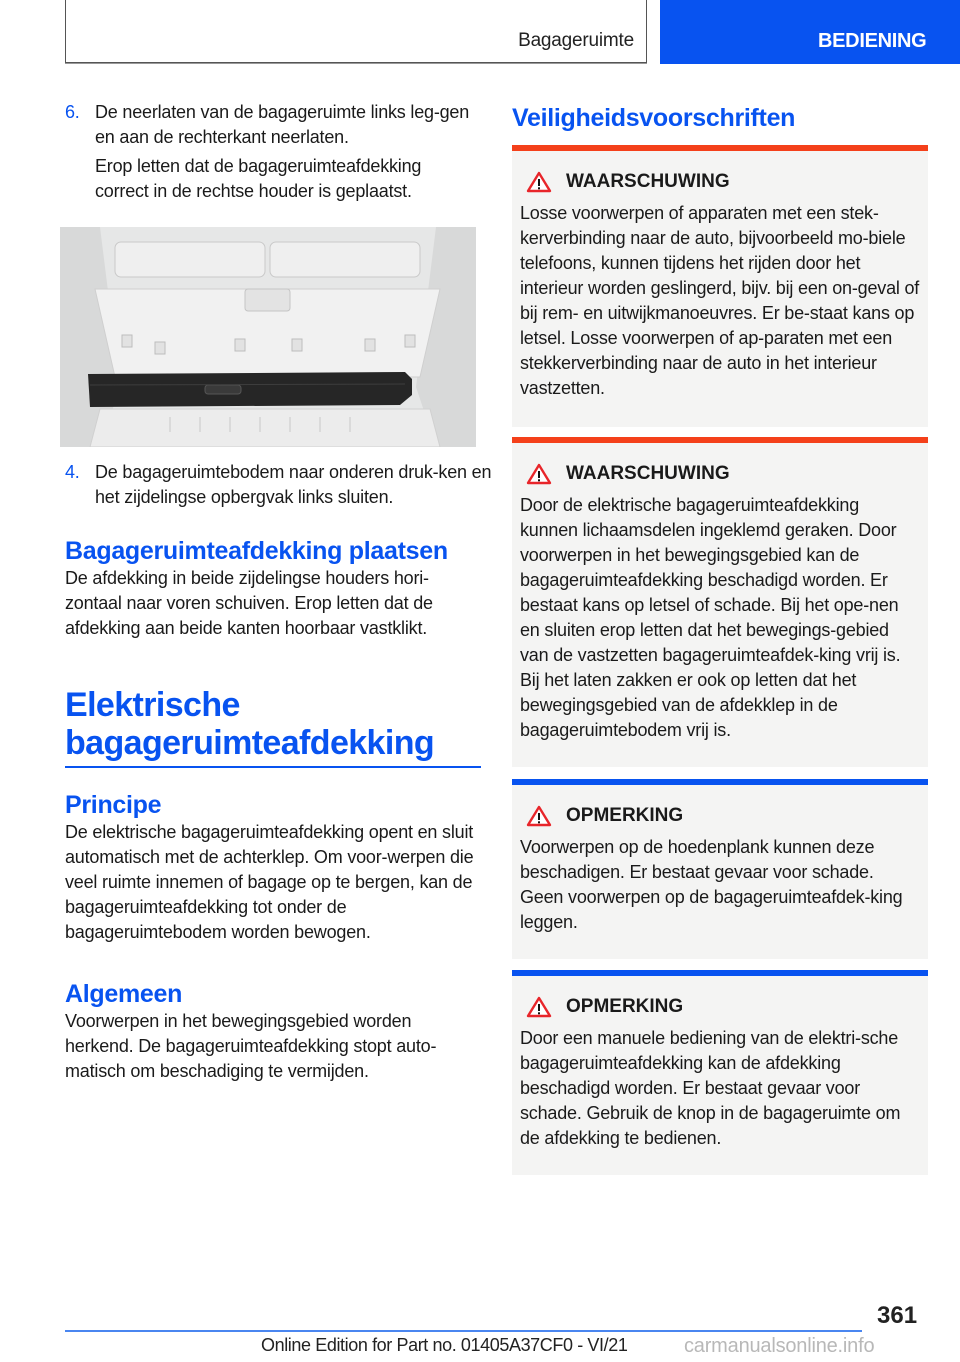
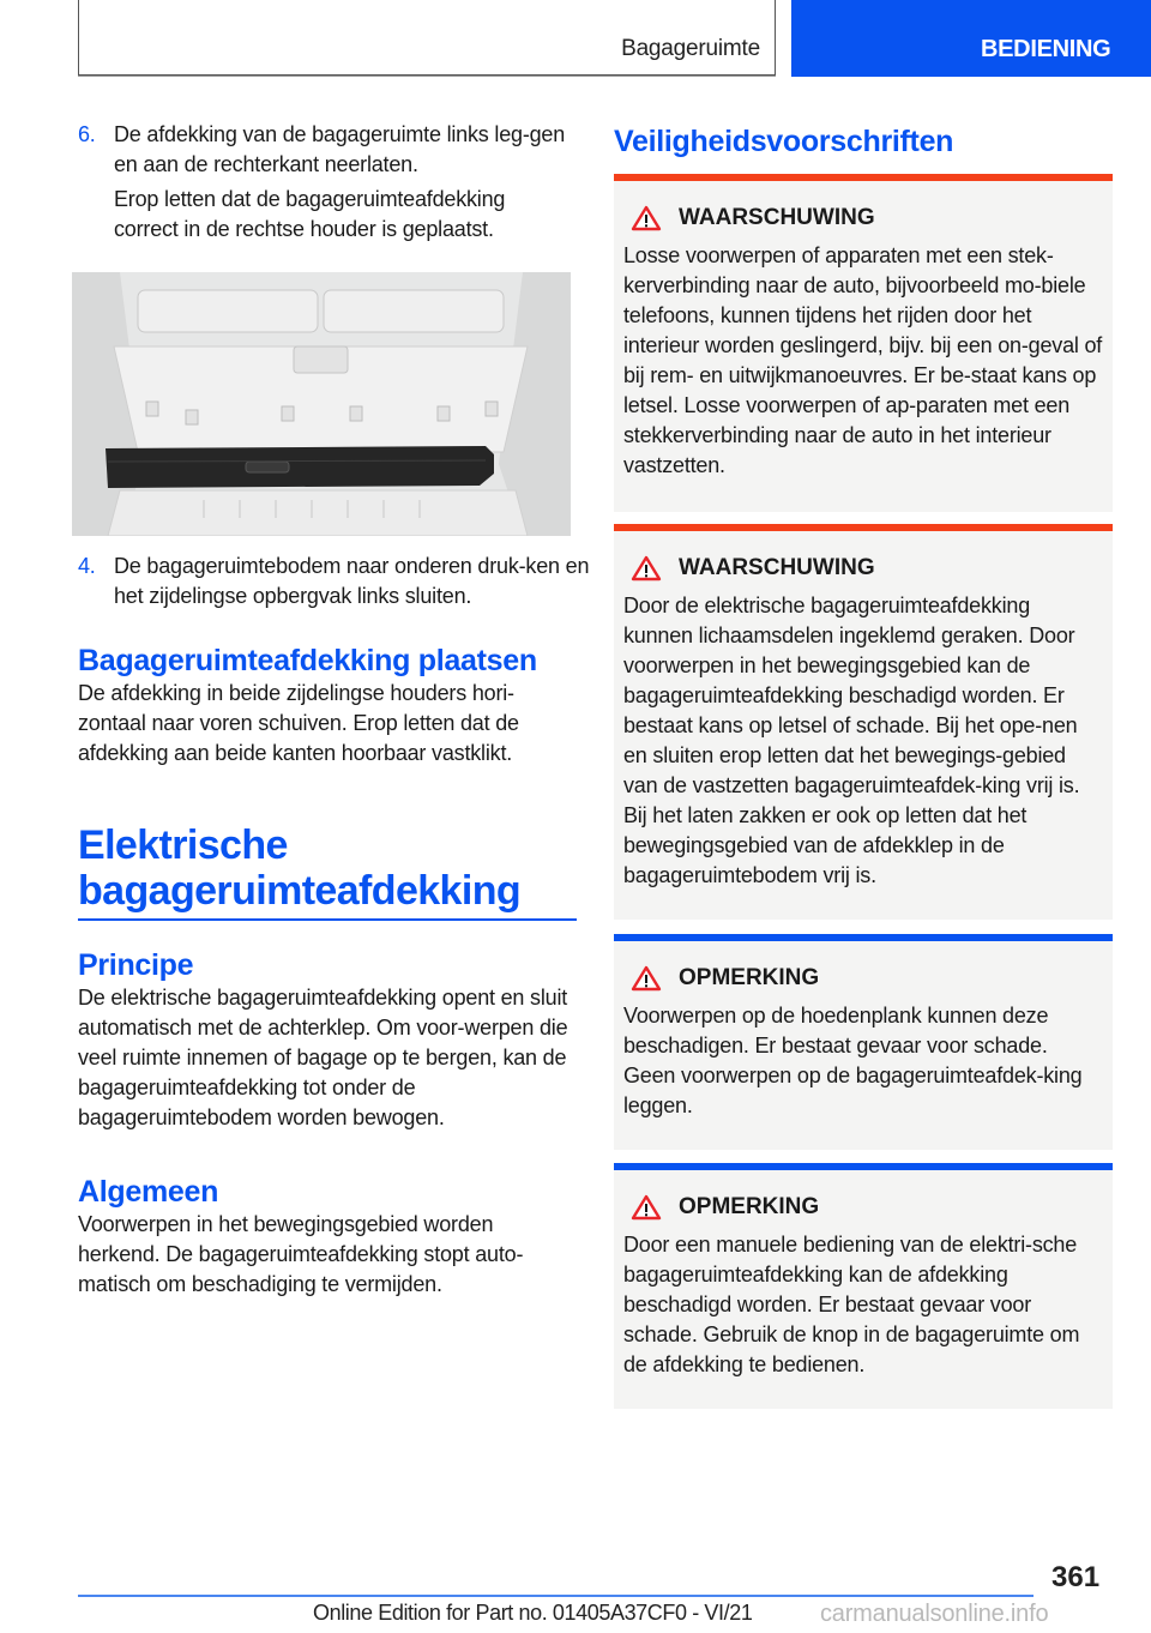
  Bagageruimte
  BEDIENING
  6.
- De neerlaten van de bagageruimte links leg-gen en aan de rechterkant neerlaten.
+ De afdekking van de bagageruimte links leg-gen en aan de rechterkant neerlaten.
  Erop letten dat de bagageruimteafdekking correct in de rechtse houder is geplaatst.
  4.
  De bagageruimtebodem naar onderen druk-ken en het zijdelingse opbergvak links sluiten.
  Bagageruimteafdekking plaatsen
  De afdekking in beide zijdelingse houders hori-zontaal naar voren schuiven. Erop letten dat de afdekking aan beide kanten hoorbaar vastklikt.
  Elektrische
  bagageruimteafdekking
  Principe
  De elektrische bagageruimteafdekking opent en sluit automatisch met de achterklep. Om voor-werpen die veel ruimte innemen of bagage op te bergen, kan de bagageruimteafdekking tot onder de bagageruimtebodem worden bewogen.
  Algemeen
  Voorwerpen in het bewegingsgebied worden herkend. De bagageruimteafdekking stopt auto-matisch om beschadiging te vermijden.
  Veiligheidsvoorschriften
  WAARSCHUWING
  Losse voorwerpen of apparaten met een stek-kerverbinding naar de auto, bijvoorbeeld mo-biele telefoons, kunnen tijdens het rijden door het interieur worden geslingerd, bijv. bij een on-geval of bij rem- en uitwijkmanoeuvres. Er be-staat kans op letsel. Losse voorwerpen of ap-paraten met een stekkerverbinding naar de auto in het interieur vastzetten.
  WAARSCHUWING
  Door de elektrische bagageruimteafdekking kunnen lichaamsdelen ingeklemd geraken. Door voorwerpen in het bewegingsgebied kan de bagageruimteafdekking beschadigd worden. Er bestaat kans op letsel of schade. Bij het ope-nen en sluiten erop letten dat het bewegings-gebied van de vastzetten bagageruimteafdek-king vrij is. Bij het laten zakken er ook op letten dat het bewegingsgebied van de afdekklep in de bagageruimtebodem vrij is.
  OPMERKING
  Voorwerpen op de hoedenplank kunnen deze beschadigen. Er bestaat gevaar voor schade. Geen voorwerpen op de bagageruimteafdek-king leggen.
  OPMERKING
  Door een manuele bediening van de elektri-sche bagageruimteafdekking kan de afdekking beschadigd worden. Er bestaat gevaar voor schade. Gebruik de knop in de bagageruimte om de afdekking te bedienen.
  361
  Online Edition for Part no. 01405A37CF0 - VI/21
  carmanualsonline.info
